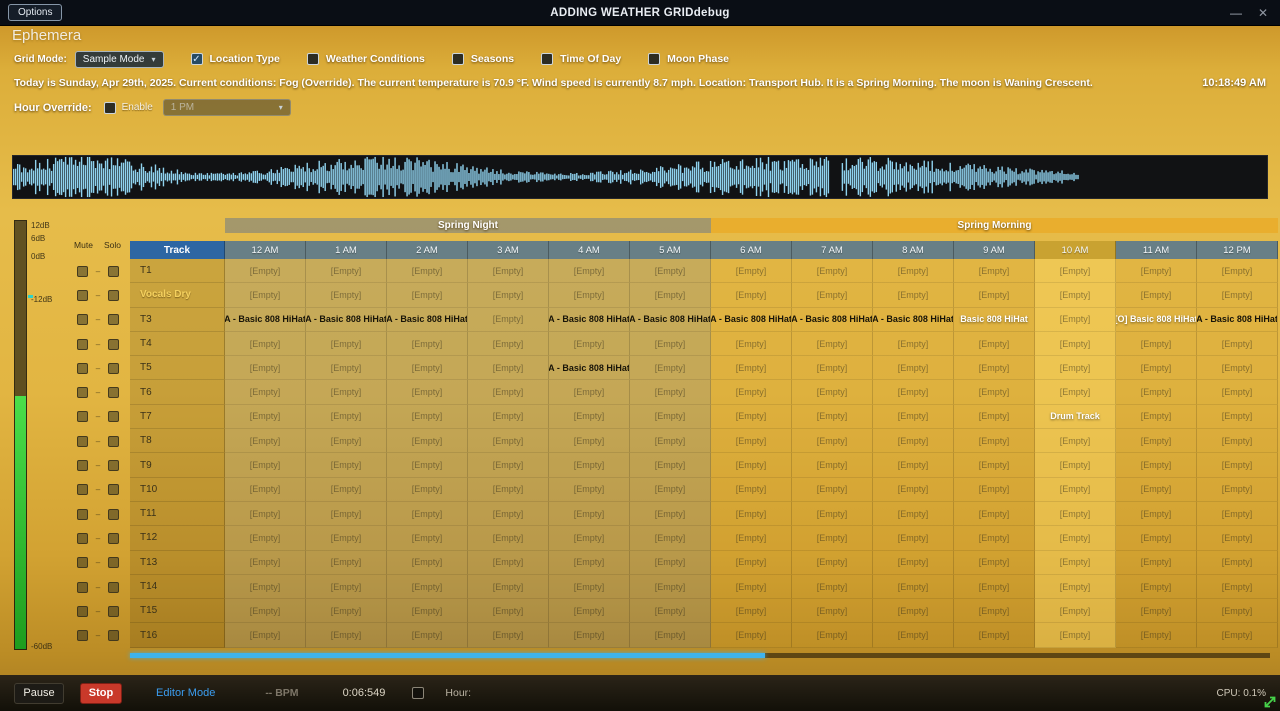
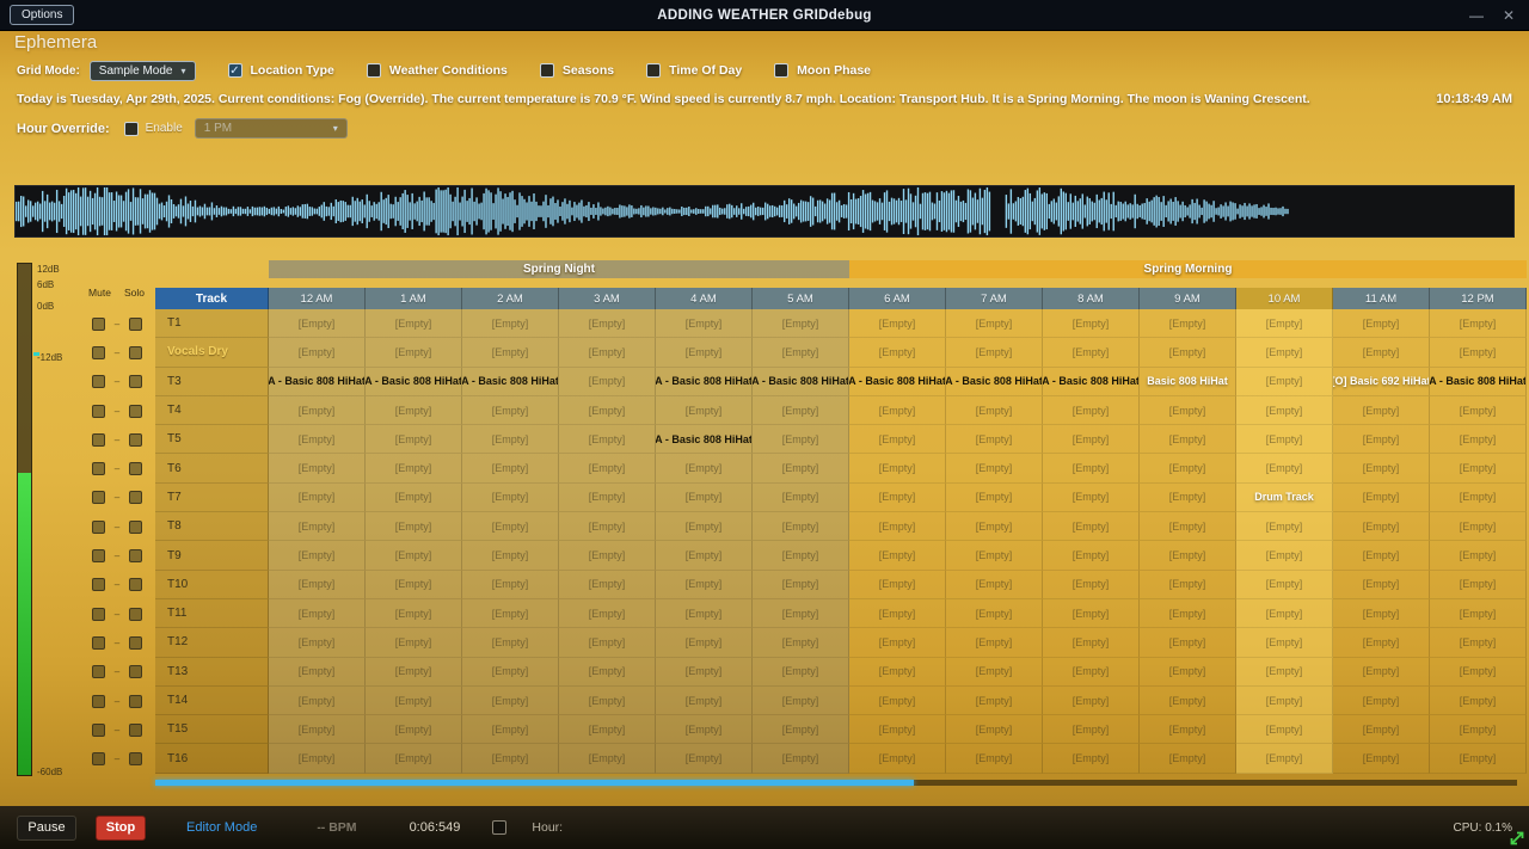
  Options
  ADDING WEATHER GRIDdebug
  —
  ✕
  Ephemera
  Grid Mode:
  Sample Mode
  ▾
  ✓
  Location Type
  Weather Conditions
  Seasons
  Time Of Day
  Moon Phase
- Today is Sunday, Apr 29th, 2025. Current conditions: Fog (Override). The current temperature is 70.9 °F. Wind speed is currently 8.7 mph. Location: Transport Hub. It is a Spring Morning. The moon is Waning Crescent.
+ Today is Tuesday, Apr 29th, 2025. Current conditions: Fog (Override). The current temperature is 70.9 °F. Wind speed is currently 8.7 mph. Location: Transport Hub. It is a Spring Morning. The moon is Waning Crescent.
  10:18:49 AM
  Hour Override:
  Enable
  1 PM
  ▾
  12dB
  6dB
  0dB
  -12dB
  -60dB
  Mute
  Solo
  –
  –
  –
  –
  –
  –
  –
  –
  –
  –
  –
  –
  –
  –
  –
  –
  Spring Night
  Spring Morning
  Track
  12 AM
  1 AM
  2 AM
  3 AM
  4 AM
  5 AM
  6 AM
  7 AM
  8 AM
  9 AM
  10 AM
  11 AM
  12 PM
  T1
  [Empty]
  [Empty]
  [Empty]
  [Empty]
  [Empty]
  [Empty]
  [Empty]
  [Empty]
  [Empty]
  [Empty]
  [Empty]
  [Empty]
  [Empty]
  Vocals Dry
  [Empty]
  [Empty]
  [Empty]
  [Empty]
  [Empty]
  [Empty]
  [Empty]
  [Empty]
  [Empty]
  [Empty]
  [Empty]
  [Empty]
  [Empty]
  T3
  A - Basic 808 HiHat
  A - Basic 808 HiHat
  A - Basic 808 HiHat
  [Empty]
  A - Basic 808 HiHat
  A - Basic 808 HiHat
  A - Basic 808 HiHat
  A - Basic 808 HiHat
  A - Basic 808 HiHat
  Basic 808 HiHat
  [Empty]
- [O] Basic 808 HiHat
+ [O] Basic 692 HiHat
  A - Basic 808 HiHat
  T4
  [Empty]
  [Empty]
  [Empty]
  [Empty]
  [Empty]
  [Empty]
  [Empty]
  [Empty]
  [Empty]
  [Empty]
  [Empty]
  [Empty]
  [Empty]
  T5
  [Empty]
  [Empty]
  [Empty]
  [Empty]
  A - Basic 808 HiHat
  [Empty]
  [Empty]
  [Empty]
  [Empty]
  [Empty]
  [Empty]
  [Empty]
  [Empty]
  T6
  [Empty]
  [Empty]
  [Empty]
  [Empty]
  [Empty]
  [Empty]
  [Empty]
  [Empty]
  [Empty]
  [Empty]
  [Empty]
  [Empty]
  [Empty]
  T7
  [Empty]
  [Empty]
  [Empty]
  [Empty]
  [Empty]
  [Empty]
  [Empty]
  [Empty]
  [Empty]
  [Empty]
  Drum Track
  [Empty]
  [Empty]
  T8
  [Empty]
  [Empty]
  [Empty]
  [Empty]
  [Empty]
  [Empty]
  [Empty]
  [Empty]
  [Empty]
  [Empty]
  [Empty]
  [Empty]
  [Empty]
  T9
  [Empty]
  [Empty]
  [Empty]
  [Empty]
  [Empty]
  [Empty]
  [Empty]
  [Empty]
  [Empty]
  [Empty]
  [Empty]
  [Empty]
  [Empty]
  T10
  [Empty]
  [Empty]
  [Empty]
  [Empty]
  [Empty]
  [Empty]
  [Empty]
  [Empty]
  [Empty]
  [Empty]
  [Empty]
  [Empty]
  [Empty]
  T11
  [Empty]
  [Empty]
  [Empty]
  [Empty]
  [Empty]
  [Empty]
  [Empty]
  [Empty]
  [Empty]
  [Empty]
  [Empty]
  [Empty]
  [Empty]
  T12
  [Empty]
  [Empty]
  [Empty]
  [Empty]
  [Empty]
  [Empty]
  [Empty]
  [Empty]
  [Empty]
  [Empty]
  [Empty]
  [Empty]
  [Empty]
  T13
  [Empty]
  [Empty]
  [Empty]
  [Empty]
  [Empty]
  [Empty]
  [Empty]
  [Empty]
  [Empty]
  [Empty]
  [Empty]
  [Empty]
  [Empty]
  T14
  [Empty]
  [Empty]
  [Empty]
  [Empty]
  [Empty]
  [Empty]
  [Empty]
  [Empty]
  [Empty]
  [Empty]
  [Empty]
  [Empty]
  [Empty]
  T15
  [Empty]
  [Empty]
  [Empty]
  [Empty]
  [Empty]
  [Empty]
  [Empty]
  [Empty]
  [Empty]
  [Empty]
  [Empty]
  [Empty]
  [Empty]
  T16
  [Empty]
  [Empty]
  [Empty]
  [Empty]
  [Empty]
  [Empty]
  [Empty]
  [Empty]
  [Empty]
  [Empty]
  [Empty]
  [Empty]
  [Empty]
  Pause
  Stop
  Editor Mode
  -- BPM
  0:06:549
  Hour:
  CPU: 0.1%
